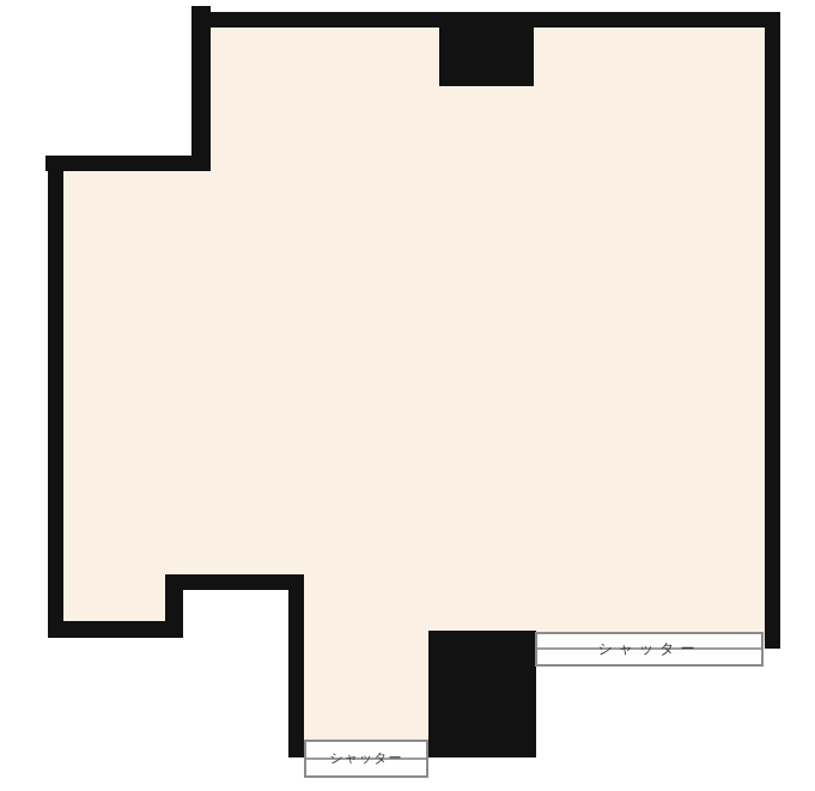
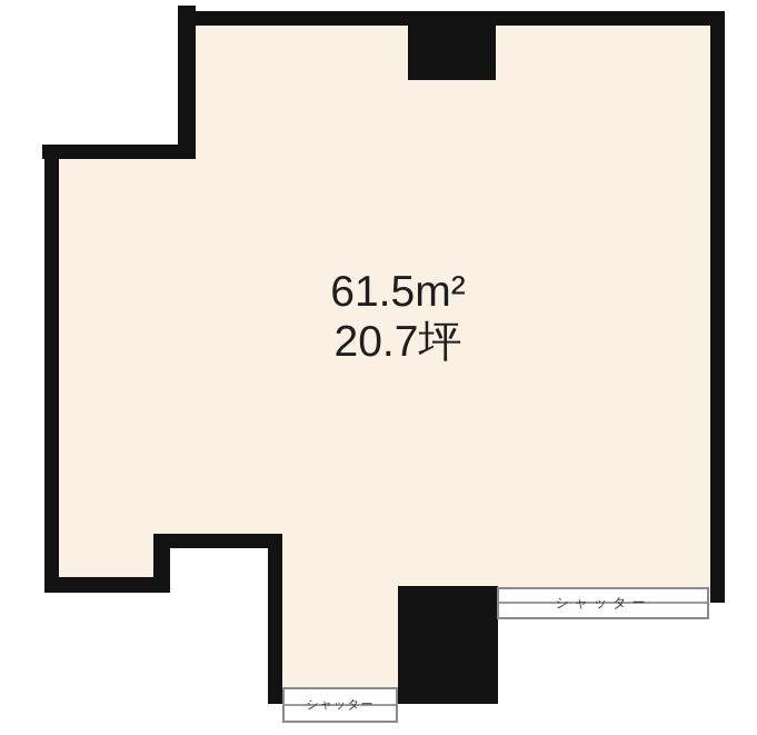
+ 61.5m²
+ 20.7坪
  シャッター
  シャッター
